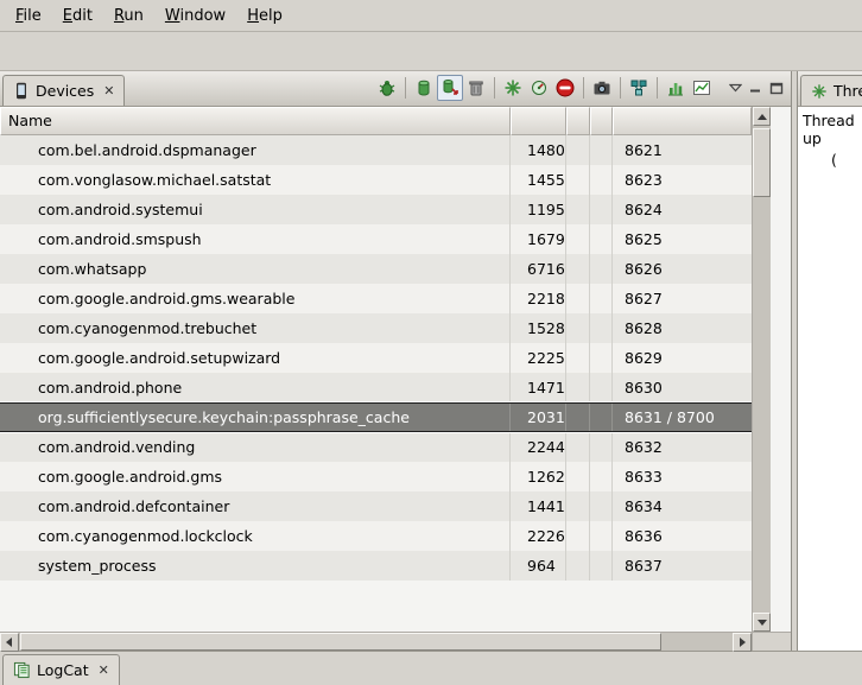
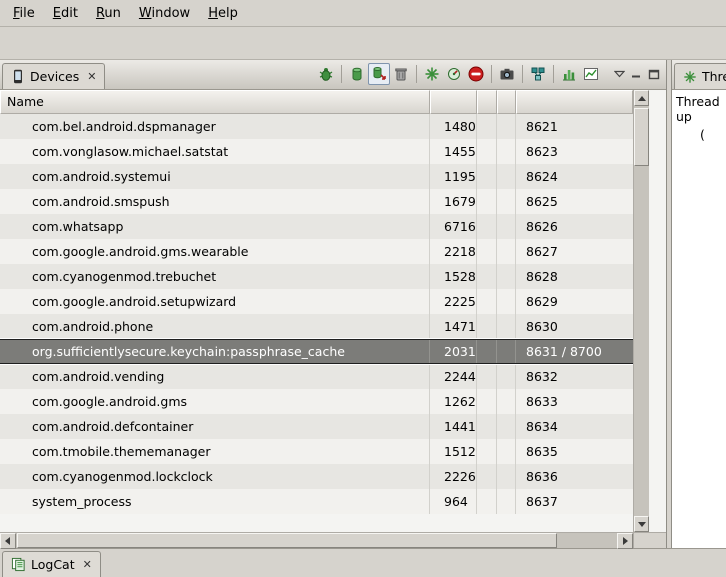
  File
  Edit
  Run
  Window
  Help
  Devices
  ✕
  Name
  com.bel.android.dspmanager
  1480
  8621
  com.vonglasow.michael.satstat
  1455
  8623
  com.android.systemui
  1195
  8624
  com.android.smspush
  1679
  8625
  com.whatsapp
  6716
  8626
  com.google.android.gms.wearable
  2218
  8627
  com.cyanogenmod.trebuchet
  1528
  8628
  com.google.android.setupwizard
  2225
  8629
  com.android.phone
  1471
  8630
  org.sufficientlysecure.keychain:passphrase_cache
  2031
  8631 / 8700
  com.android.vending
  2244
  8632
  com.google.android.gms
  1262
  8633
  com.android.defcontainer
  1441
  8634
+ com.tmobile.thememanager
+ 1512
+ 8635
  com.cyanogenmod.lockclock
  2226
  8636
  system_process
  964
  8637
  Thread up
  (
  LogCat
  ✕
